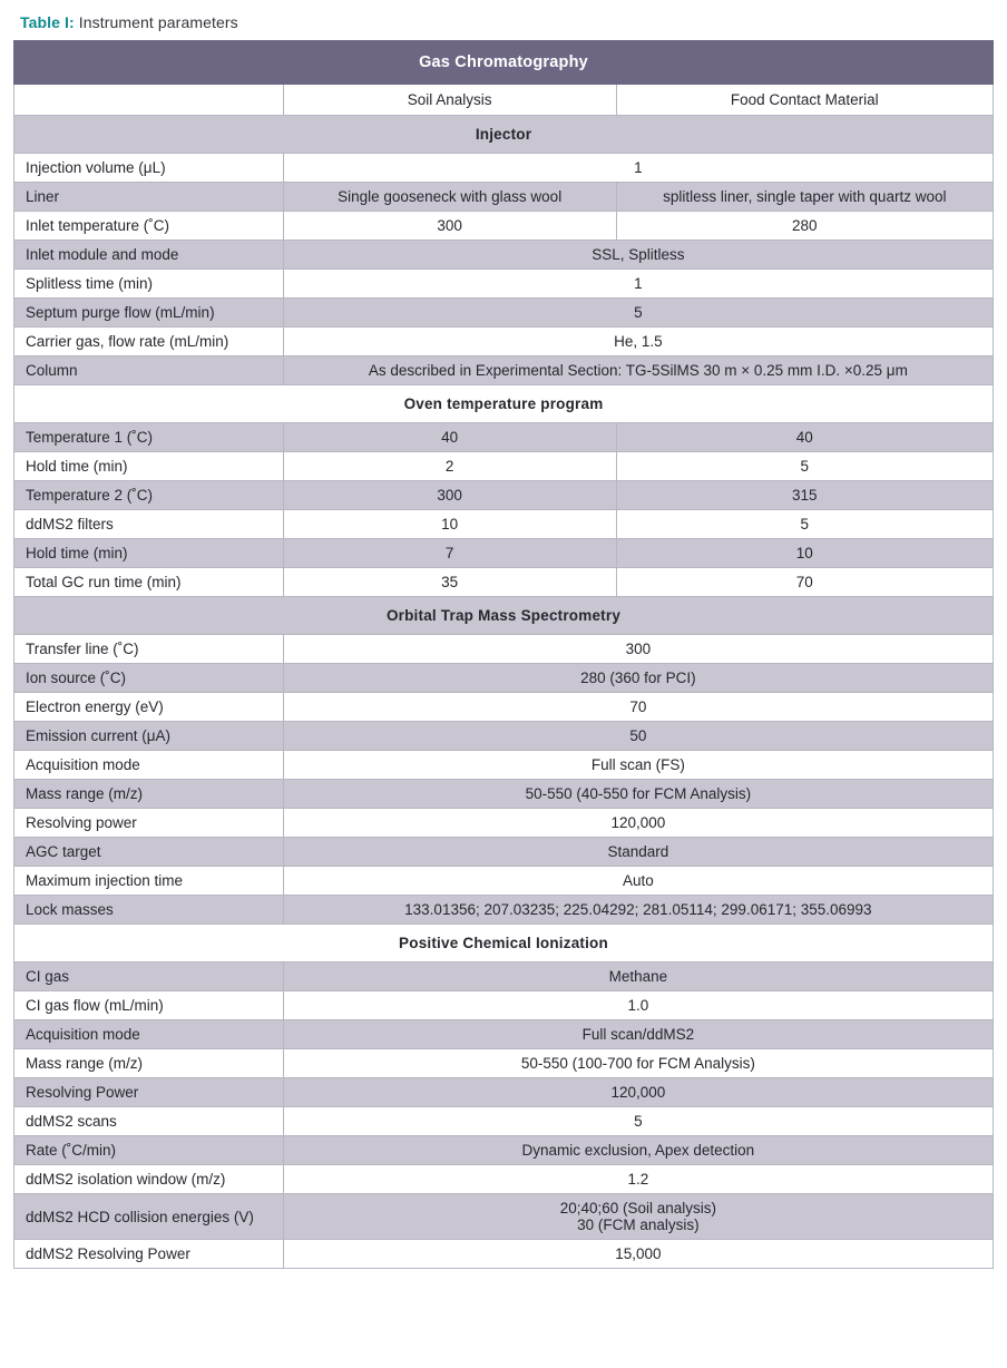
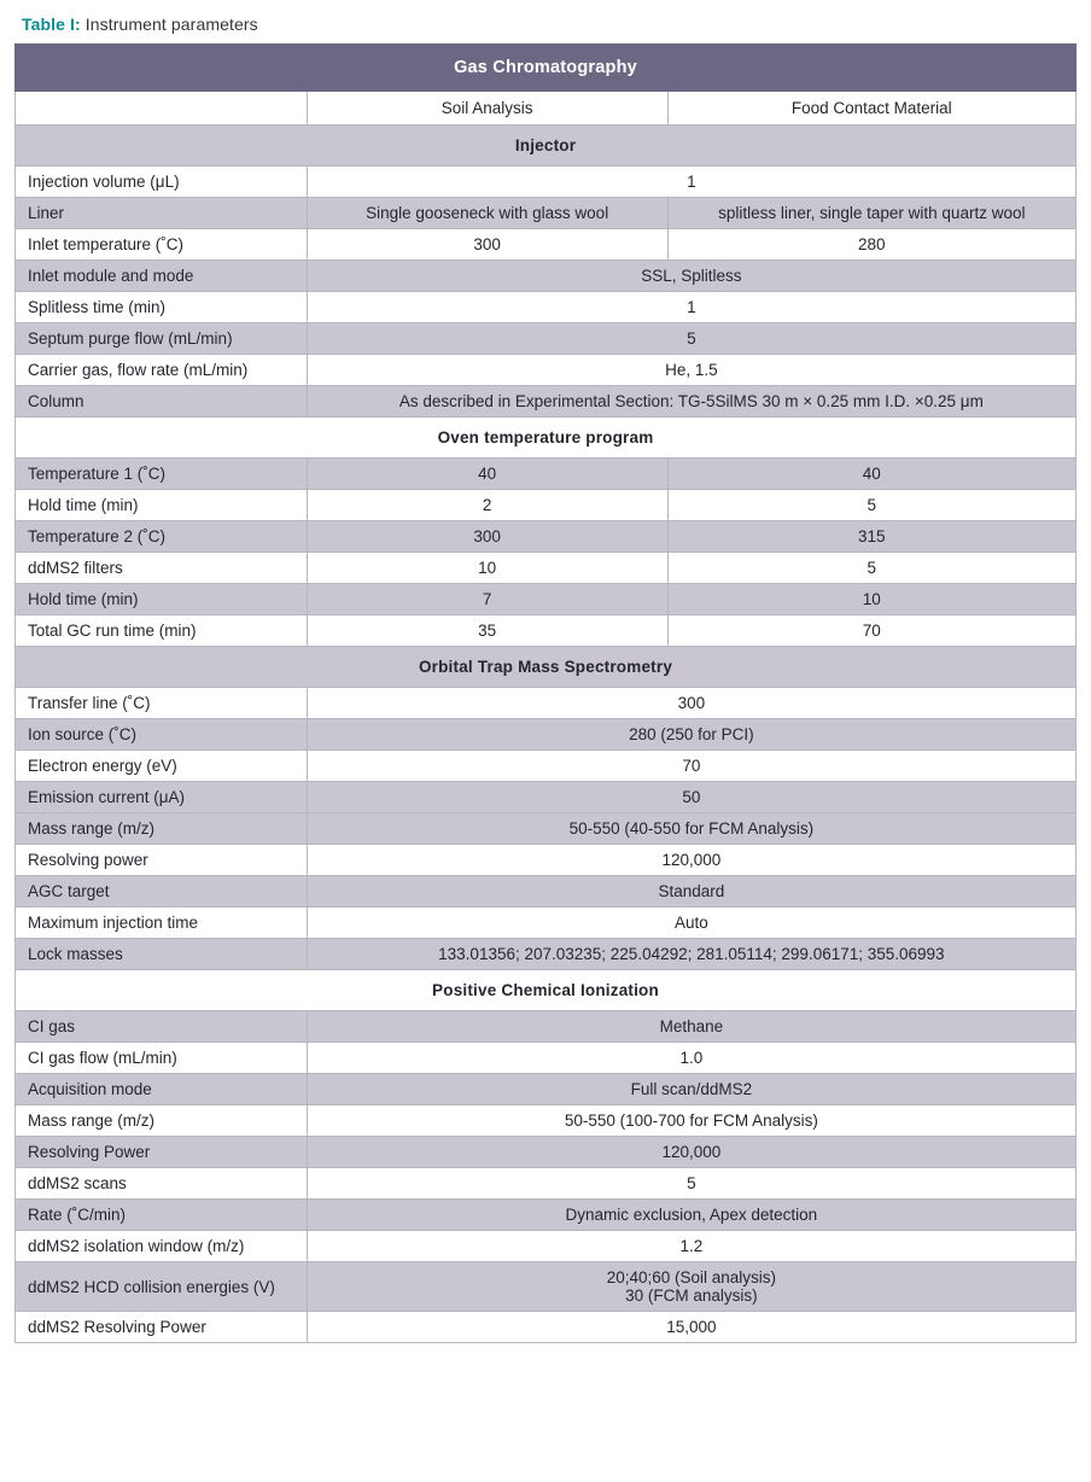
  Table I: Instrument parameters
  Gas Chromatography
  	Soil Analysis	Food Contact Material
  Injector
  Injection volume (μL)	1
  Liner	Single gooseneck with glass wool	splitless liner, single taper with quartz wool
  Inlet temperature (˚C)	300	280
  Inlet module and mode	SSL, Splitless
  Splitless time (min)	1
  Septum purge flow (mL/min)	5
  Carrier gas, flow rate (mL/min)	He, 1.5
  Column	As described in Experimental Section: TG-5SilMS 30 m × 0.25 mm I.D. ×0.25 μm
  Oven temperature program
  Temperature 1 (˚C)	40	40
  Hold time (min)	2	5
  Temperature 2 (˚C)	300	315
  ddMS2 filters	10	5
  Hold time (min)	7	10
  Total GC run time (min)	35	70
  Orbital Trap Mass Spectrometry
  Transfer line (˚C)	300
- Ion source (˚C)	280 (360 for PCI)
+ Ion source (˚C)	280 (250 for PCI)
  Electron energy (eV)	70
  Emission current (μA)	50
- Acquisition mode	Full scan (FS)
  Mass range (m/z)	50-550 (40-550 for FCM Analysis)
  Resolving power	120,000
  AGC target	Standard
  Maximum injection time	Auto
  Lock masses	133.01356; 207.03235; 225.04292; 281.05114; 299.06171; 355.06993
  Positive Chemical Ionization
  CI gas	Methane
  CI gas flow (mL/min)	1.0
  Acquisition mode	Full scan/ddMS2
  Mass range (m/z)	50-550 (100-700 for FCM Analysis)
  Resolving Power	120,000
  ddMS2 scans	5
  Rate (˚C/min)	Dynamic exclusion, Apex detection
  ddMS2 isolation window (m/z)	1.2
  ddMS2 HCD collision energies (V)	20;40;60 (Soil analysis) 30 (FCM analysis)
  ddMS2 Resolving Power	15,000
